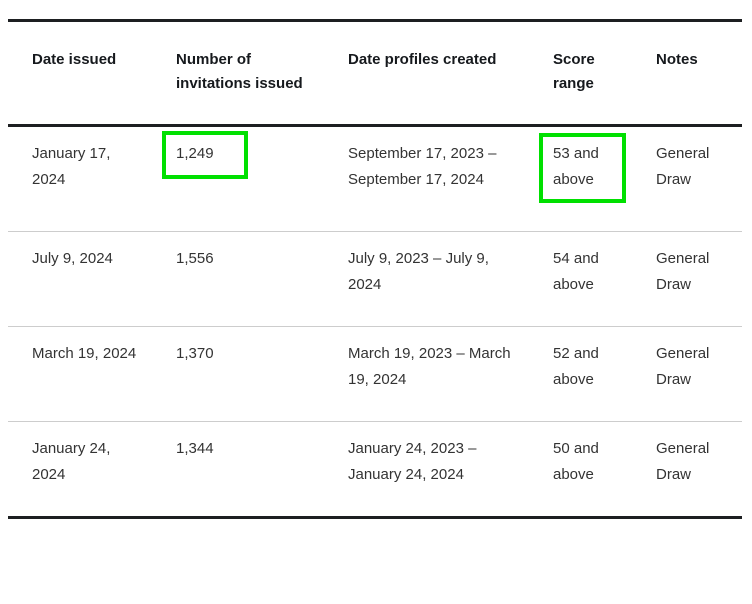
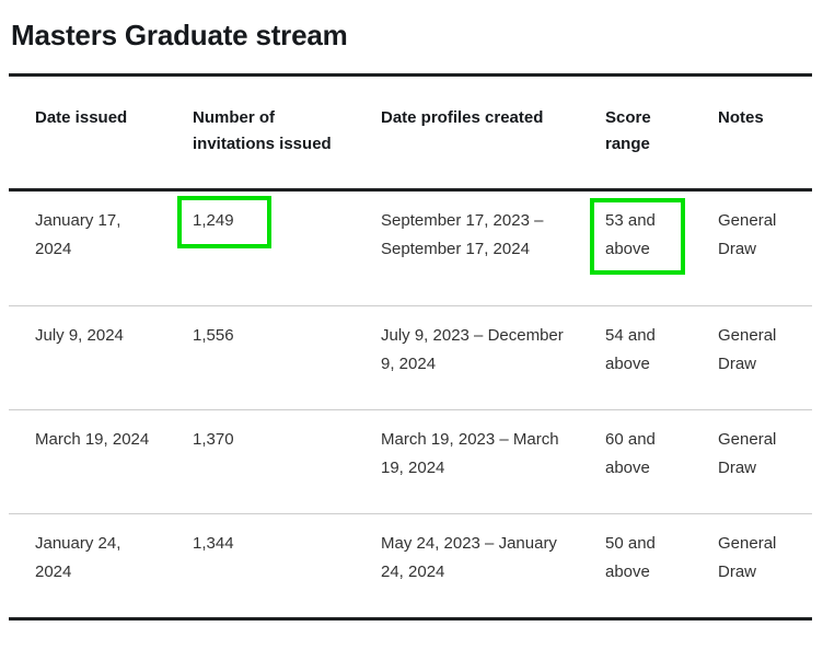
+ Masters Graduate stream
  Date issued	Number of invitations issued	Date profiles created	Score range	Notes
  January 17, 2024	1,249	September 17, 2023 – September 17, 2024	53 and above	General Draw
- July 9, 2024	1,556	July 9, 2023 – July 9, 2024	54 and above	General Draw
+ July 9, 2024	1,556	July 9, 2023 – December 9, 2024	54 and above	General Draw
- March 19, 2024	1,370	March 19, 2023 – March 19, 2024	52 and above	General Draw
+ March 19, 2024	1,370	March 19, 2023 – March 19, 2024	60 and above	General Draw
- January 24, 2024	1,344	January 24, 2023 – January 24, 2024	50 and above	General Draw
+ January 24, 2024	1,344	May 24, 2023 – January 24, 2024	50 and above	General Draw
